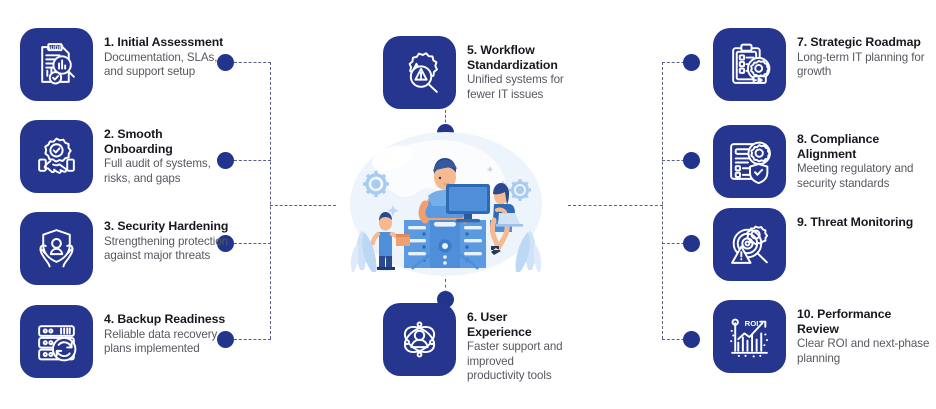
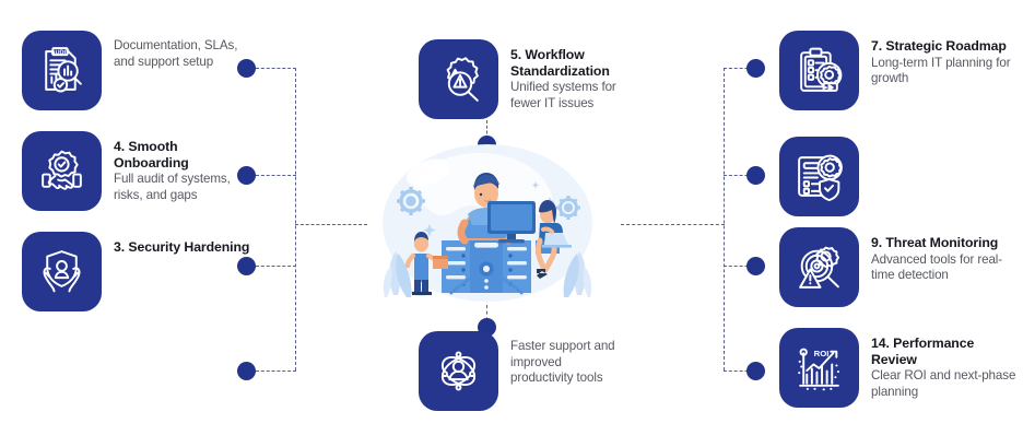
- 1. Initial Assessment
  Documentation, SLAs, and support setup
- 2. Smooth Onboarding
+ 4. Smooth Onboarding
  Full audit of systems, risks, and gaps
  3. Security Hardening
- Strengthening protection against major threats
- 4. Backup Readiness
- Reliable data recovery plans implemented
  5. Workflow Standardization
  Unified systems for fewer IT issues
- 6. User Experience
  Faster support and improved productivity tools
  7. Strategic Roadmap
  Long-term IT planning for growth
- 8. Compliance Alignment
- Meeting regulatory and security standards
  9. Threat Monitoring
+ Advanced tools for real-time detection
  ROI
- 10. Performance Review
+ 14. Performance Review
  Clear ROI and next-phase planning
